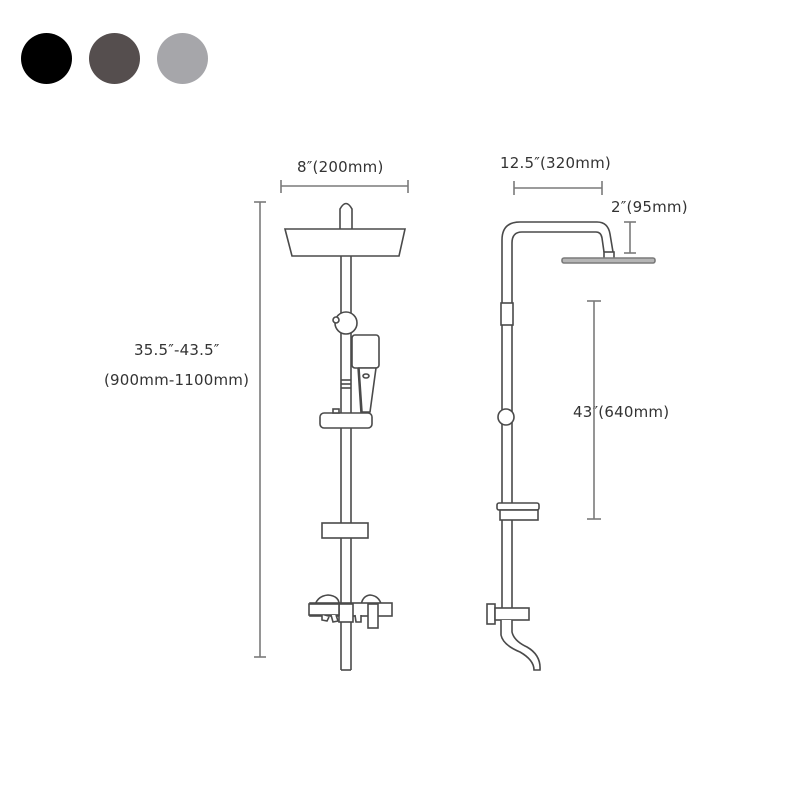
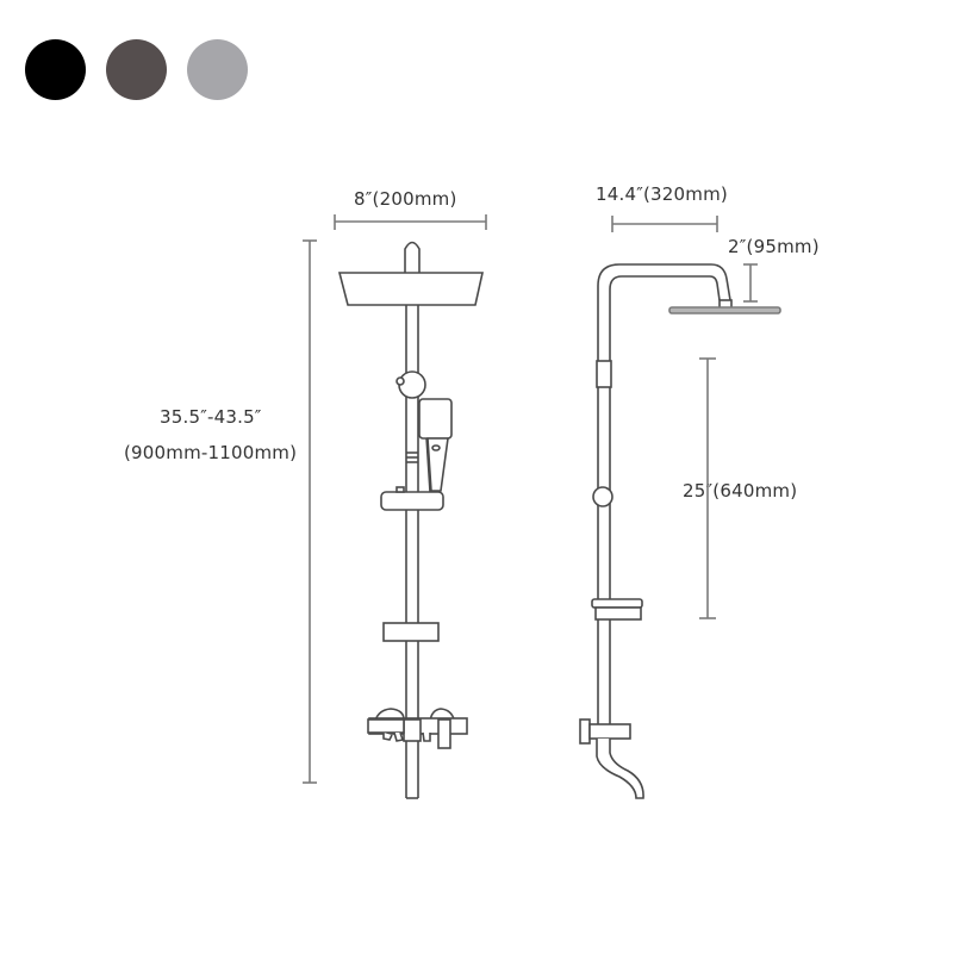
  8″(200mm)
  35.5″-43.5″
  (900mm-1100mm)
- 12.5″(320mm)
+ 14.4″(320mm)
  2″(95mm)
- 43″(640mm)
+ 25″(640mm)
